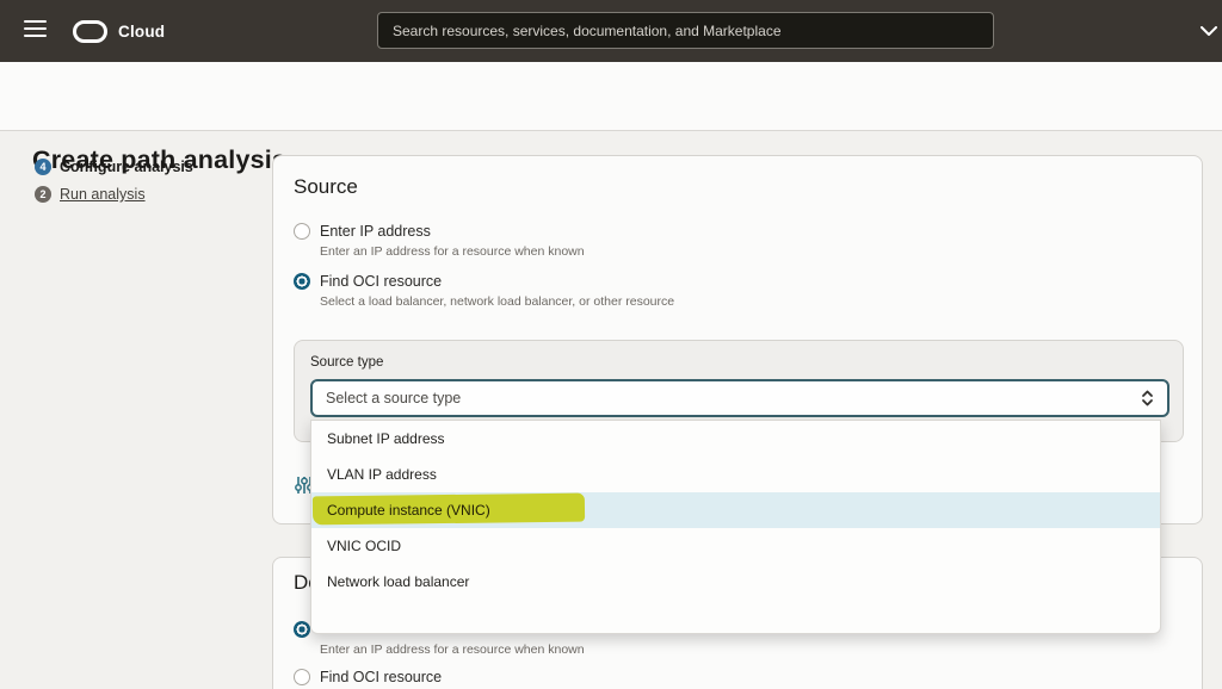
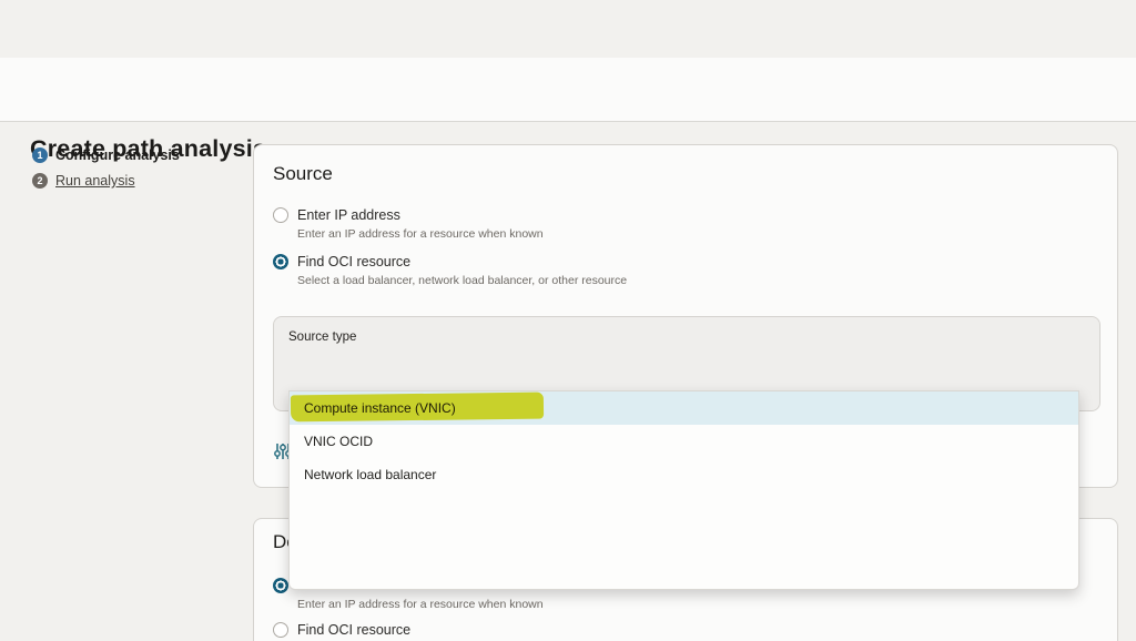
- Cloud
- Search resources, services, documentation, and Marketplace
  reate path analysi
- 4
+ 1
  Configure analysis
  2
  Run analysis
  Source
  Enter IP address
  Enter an IP address for a resource when known
  Find OCI resource
  Select a load balancer, network load balancer, or other resource
  Source type
- Select a source type
  Enter an IP address for a resource when known
  Find OCI resource
- Subnet IP address
- VLAN IP address
  VNIC OCID
  Network load balancer
